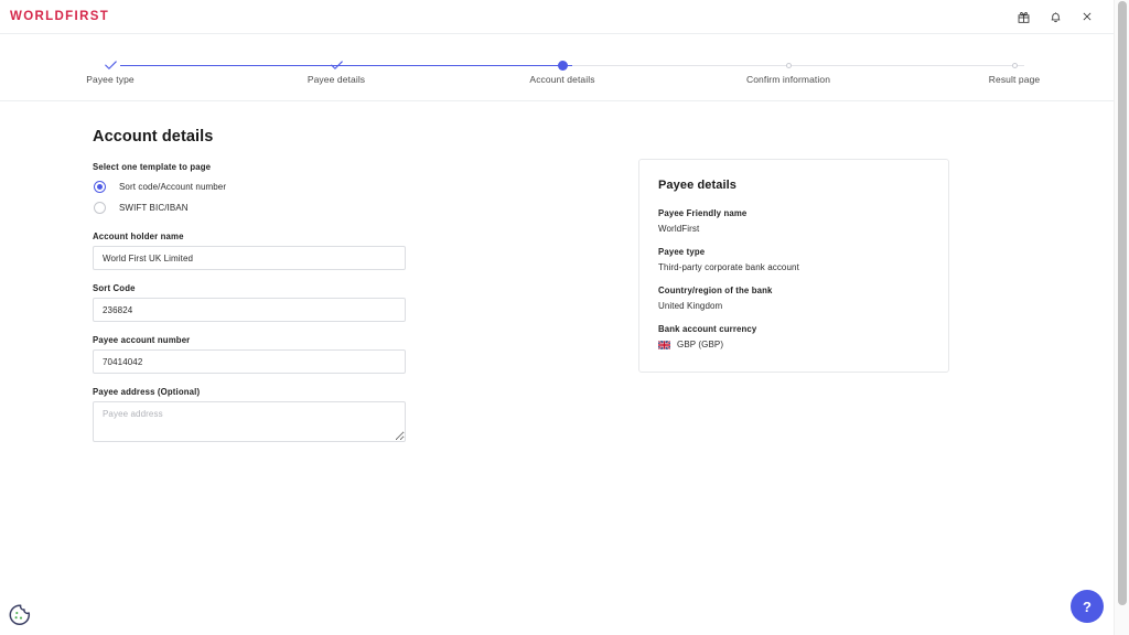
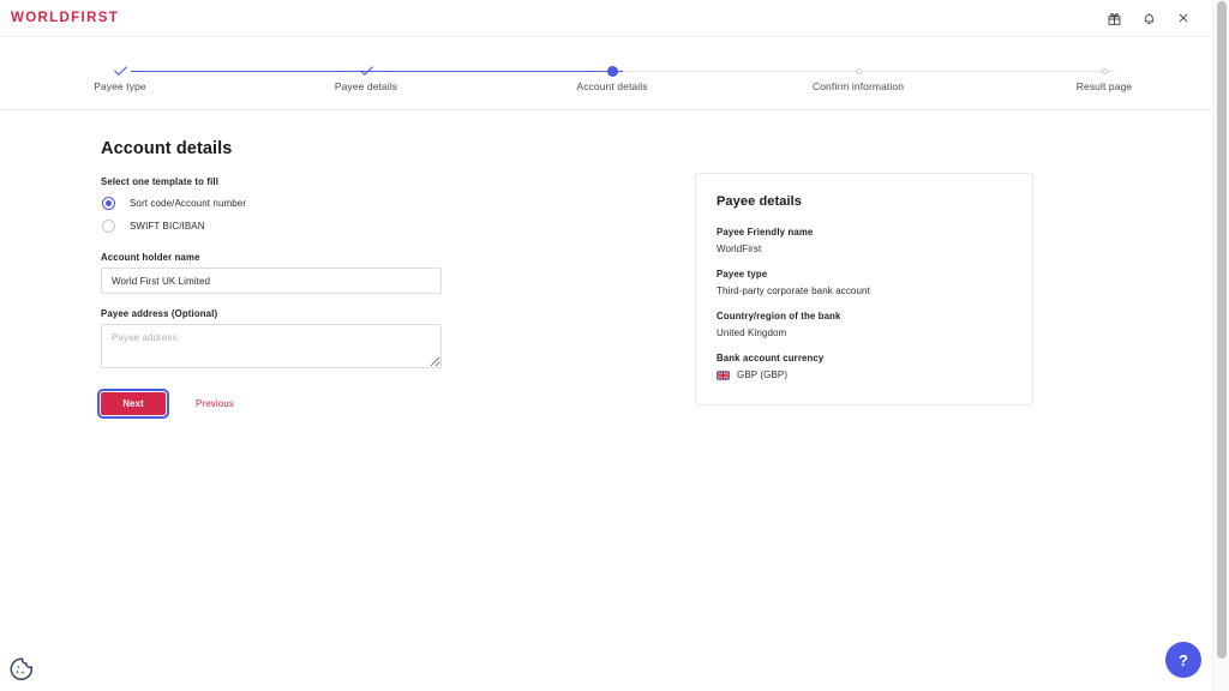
  WORLDFIRST
  Payee type
  Payee details
  Account details
  Confirm information
  Result page
  Account details
- Select one template to page
+ Select one template to fill
  Sort code/Account number
  SWIFT BIC/IBAN
  Account holder name
  World First UK Limited
- Sort Code
- 236824
- Payee account number
- 70414042
  Payee address (Optional)
  Payee address
+ Next
+ Previous
  Payee details
  Payee Friendly name
  WorldFirst
  Payee type
  Third-party corporate bank account
  Country/region of the bank
  United Kingdom
  Bank account currency
  GBP (GBP)
  ?
